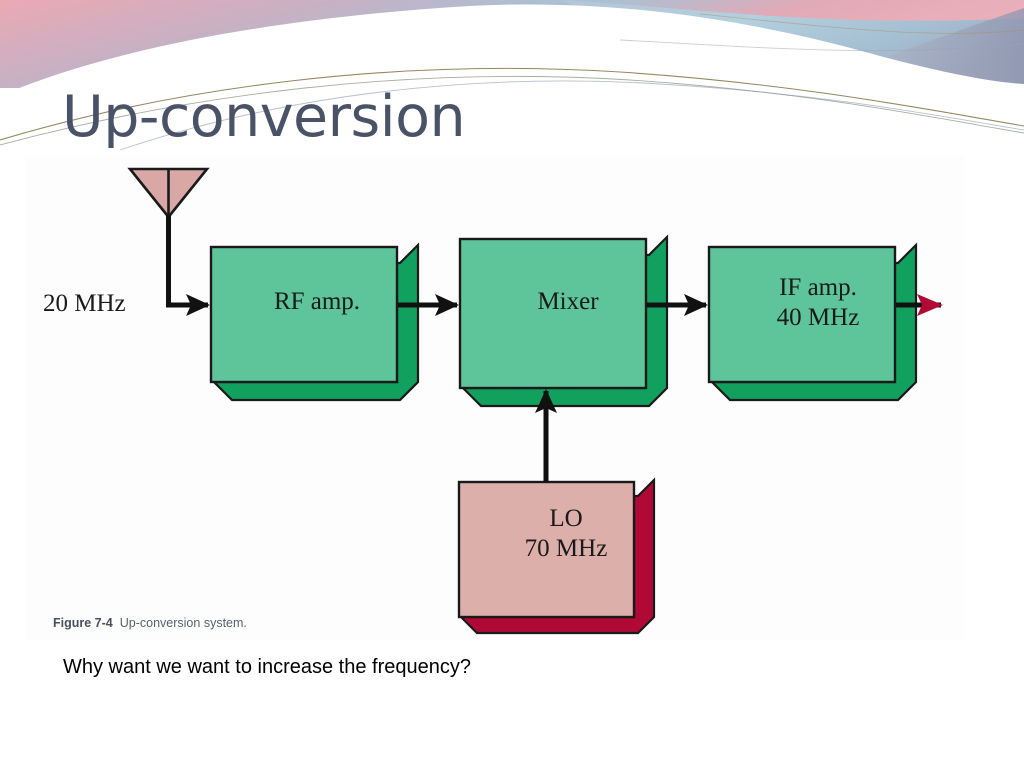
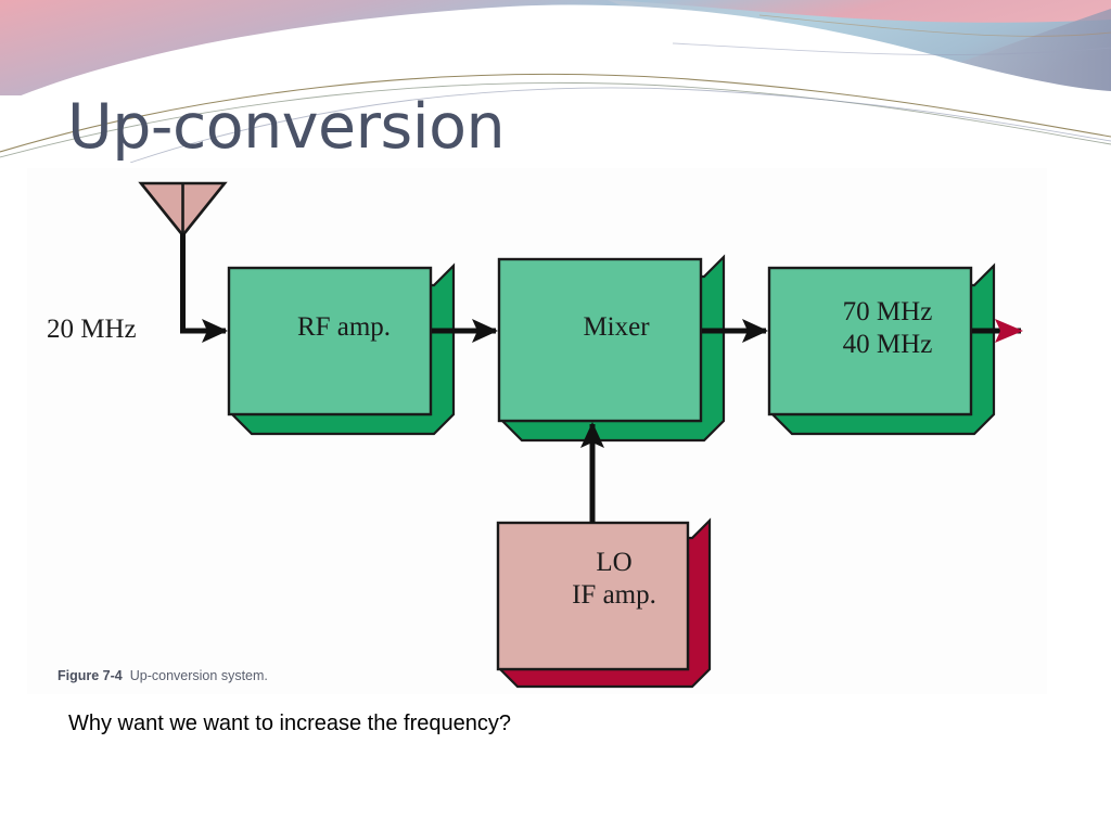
  Up-conversion
  20 MHz
  RF amp.
  Mixer
- IF amp.
+ 70 MHz
  40 MHz
  LO
- 70 MHz
+ IF amp.
  Figure 7-4 Up-conversion system.
  Why want we want to increase the frequency?
